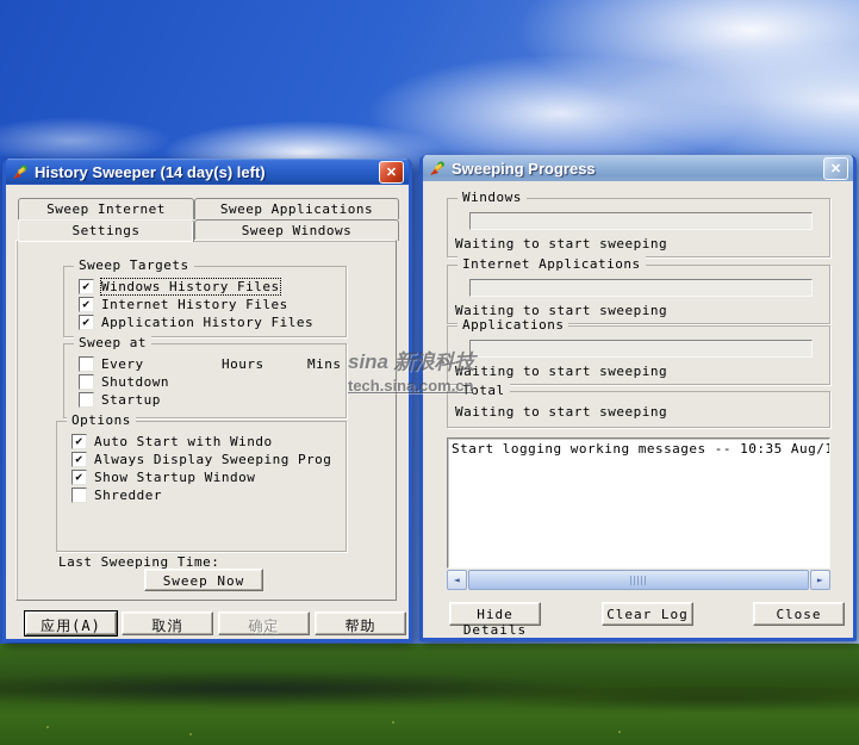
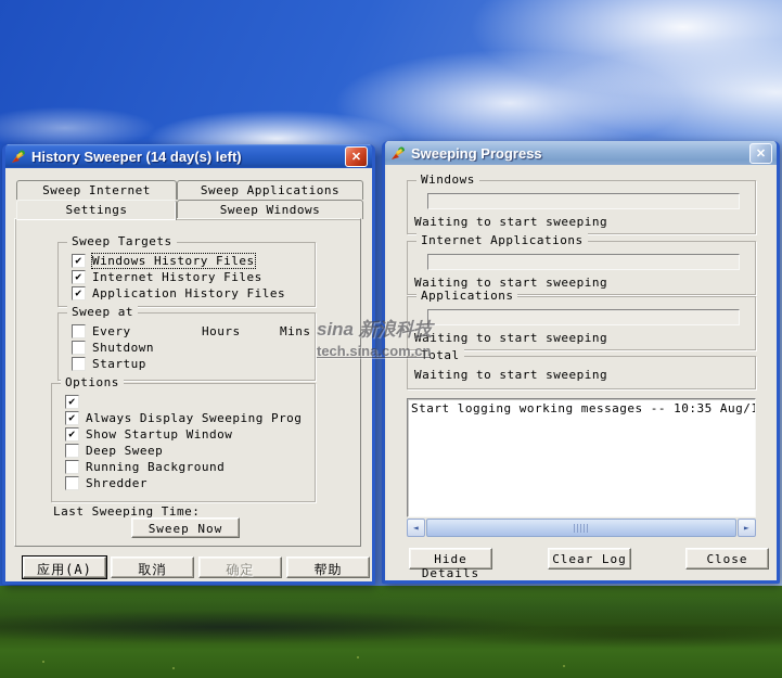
  History Sweeper (14 day(s) left)
  ✕
  Sweep Internet
  Sweep Applications
  Settings
  Sweep Windows
  Sweep Targets
  ✔
  Windows History Files
  ✔
  Internet History Files
  ✔
  Application History Files
  Sweep at
  Every
  Hours
  Mins
  Shutdown
  Startup
  Options
  ✔
- Auto Start with Windo
  ✔
  Always Display Sweeping Prog
  ✔
  Show Startup Window
+ Deep Sweep
+ Running Background
  Shredder
  Last Sweeping Time:
  Sweep Now
  应用(A)
  取消
  确定
  帮助
  Sweeping Progress
  ✕
  Windows
  Waiting to start sweeping
  Internet Applications
  Waiting to start sweeping
  Applications
  Waiting to start sweeping
  Total
  Waiting to start sweeping
  Start logging working messages -- 10:35 Aug/1
  ◄
  ►
  Hide Details
  Clear Log
  Close
  sina 新浪科技
  tech.sina.com.cn
